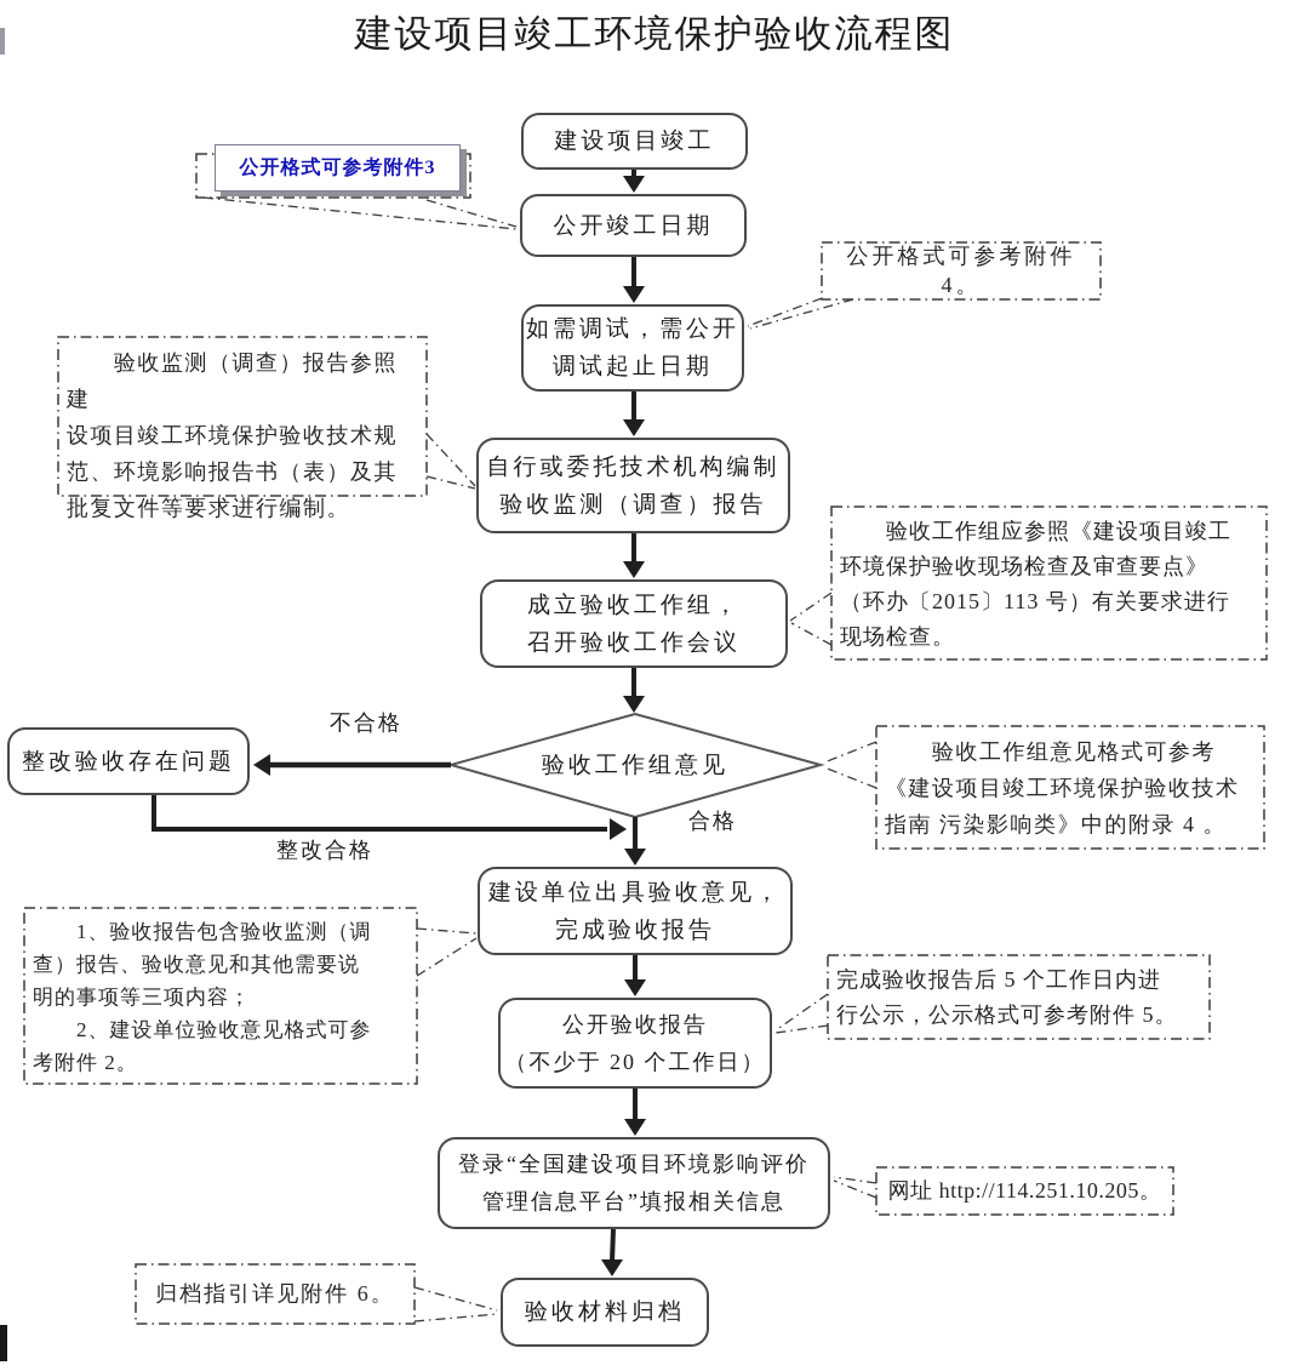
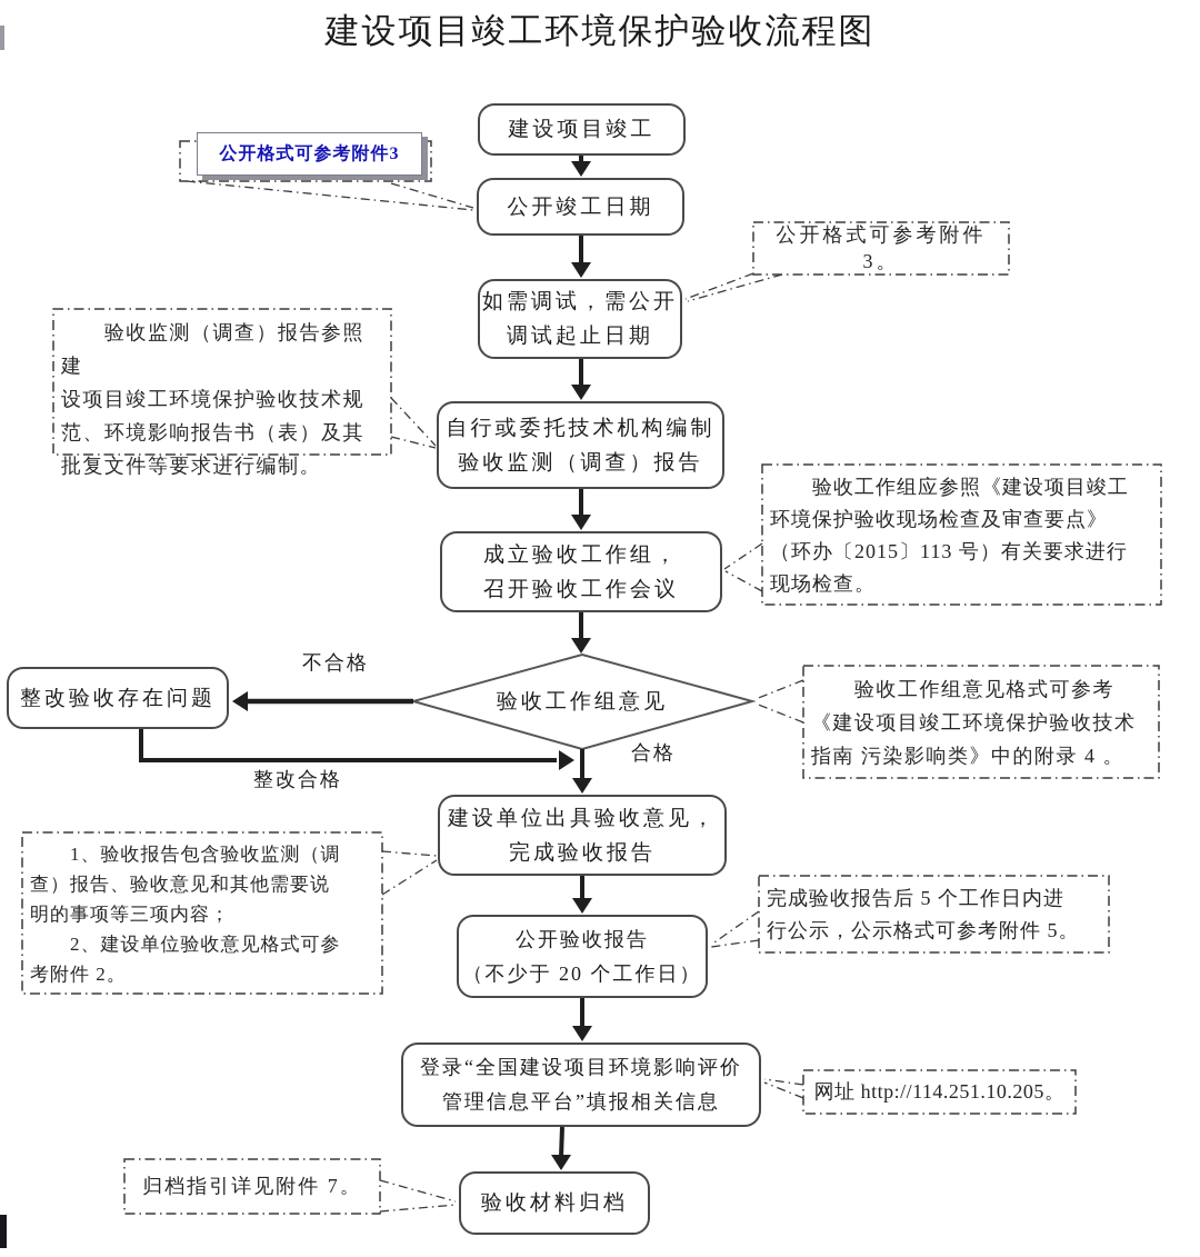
  建设项目竣工环境保护验收流程图
  建设项目竣工
  公开竣工日期
  如需调试，需公开
  调试起止日期
  自行或委托技术机构编制
  验收监测（调查）报告
  成立验收工作组，
  召开验收工作会议
  验收工作组意见
  整改验收存在问题
  建设单位出具验收意见，
  完成验收报告
  公开验收报告
  （不少于 20 个工作日）
  登录“全国建设项目环境影响评价
  管理信息平台”填报相关信息
  验收材料归档
  不合格
  合格
  整改合格
  公开格式可参考附件3
- 公开格式可参考附件 4。
+ 公开格式可参考附件 3。
  验收监测（调查）报告参照建
  设项目竣工环境保护验收技术规
  范、环境影响报告书（表）及其
  批复文件等要求进行编制。
  验收工作组应参照《建设项目竣工
  环境保护验收现场检查及审查要点》
  （环办〔2015〕113 号）有关要求进行
  现场检查。
  验收工作组意见格式可参考
  《建设项目竣工环境保护验收技术
  指南 污染影响类》中的附录 4 。
  1、验收报告包含验收监测（调
  查）报告、验收意见和其他需要说
  明的事项等三项内容；
  2、建设单位验收意见格式可参
  考附件 2。
  完成验收报告后 5 个工作日内进
  行公示，公示格式可参考附件 5。
  网址 http://114.251.10.205。
- 归档指引详见附件 6。
+ 归档指引详见附件 7。
